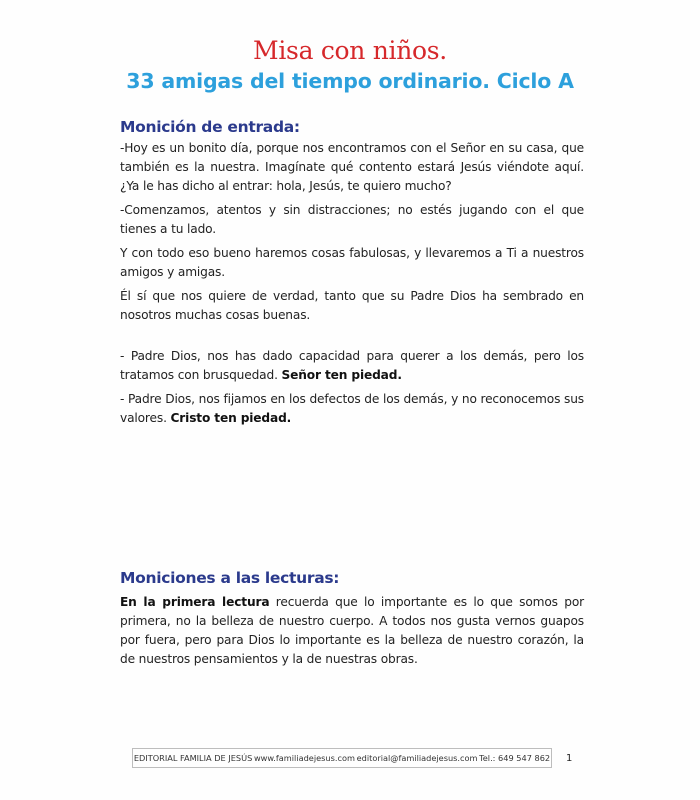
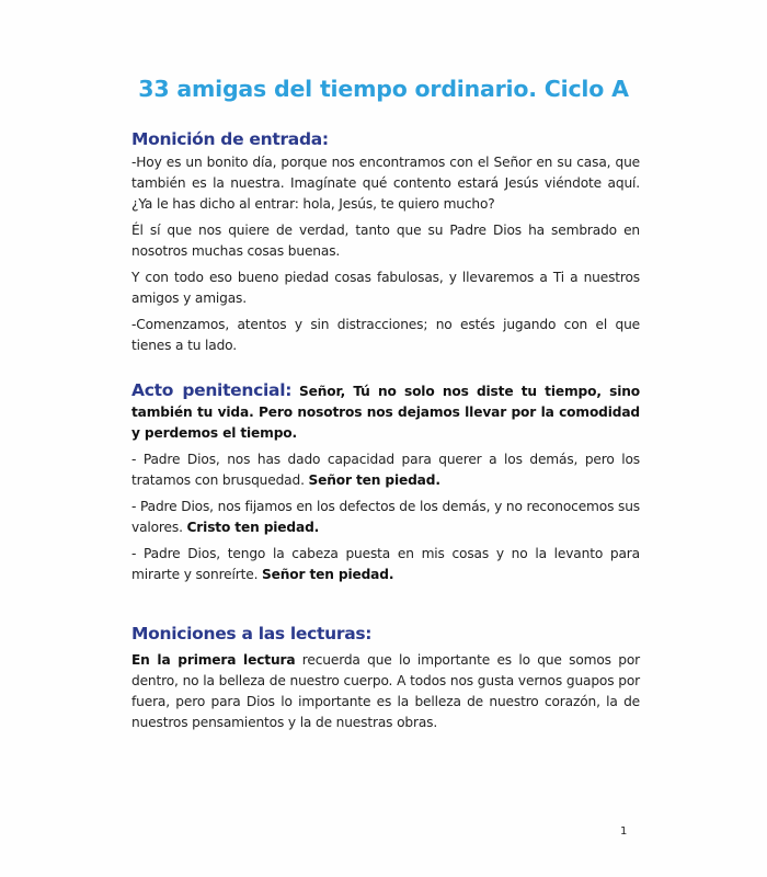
- Misa con niños.
  33 amigas del tiempo ordinario. Ciclo A
  Monición de entrada:
  -Hoy es un bonito día, porque nos encontramos con el Señor en su casa, que también es la nuestra. Imagínate qué contento estará Jesús viéndote aquí. ¿Ya le has dicho al entrar: hola, Jesús, te quiero mucho?
- -Comenzamos, atentos y sin distracciones; no estés jugando con el que tienes a tu lado.
+ Él sí que nos quiere de verdad, tanto que su Padre Dios ha sembrado en nosotros muchas cosas buenas.
- Y con todo eso bueno haremos cosas fabulosas, y llevaremos a Ti a nuestros amigos y amigas.
+ Y con todo eso bueno piedad cosas fabulosas, y llevaremos a Ti a nuestros amigos y amigas.
- Él sí que nos quiere de verdad, tanto que su Padre Dios ha sembrado en nosotros muchas cosas buenas.
+ -Comenzamos, atentos y sin distracciones; no estés jugando con el que tienes a tu lado.
+ Acto penitencial: Señor, Tú no solo nos diste tu tiempo, sino también tu vida. Pero nosotros nos dejamos llevar por la comodidad y perdemos el tiempo.
  - Padre Dios, nos has dado capacidad para querer a los demás, pero los tratamos con brusquedad. Señor ten piedad.
  - Padre Dios, nos fijamos en los defectos de los demás, y no reconocemos sus valores. Cristo ten piedad.
+ - Padre Dios, tengo la cabeza puesta en mis cosas y no la levanto para mirarte y sonreírte. Señor ten piedad.
  Moniciones a las lecturas:
- En la primera lectura recuerda que lo importante es lo que somos por primera, no la belleza de nuestro cuerpo. A todos nos gusta vernos guapos por fuera, pero para Dios lo importante es la belleza de nuestro corazón, la de nuestros pensamientos y la de nuestras obras.
+ En la primera lectura recuerda que lo importante es lo que somos por dentro, no la belleza de nuestro cuerpo. A todos nos gusta vernos guapos por fuera, pero para Dios lo importante es la belleza de nuestro corazón, la de nuestros pensamientos y la de nuestras obras.
- EDITORIAL FAMILIA DE JESÚS
- www.familiadejesus.com
- editorial@familiadejesus.com
- Tel.: 649 547 862
  1
